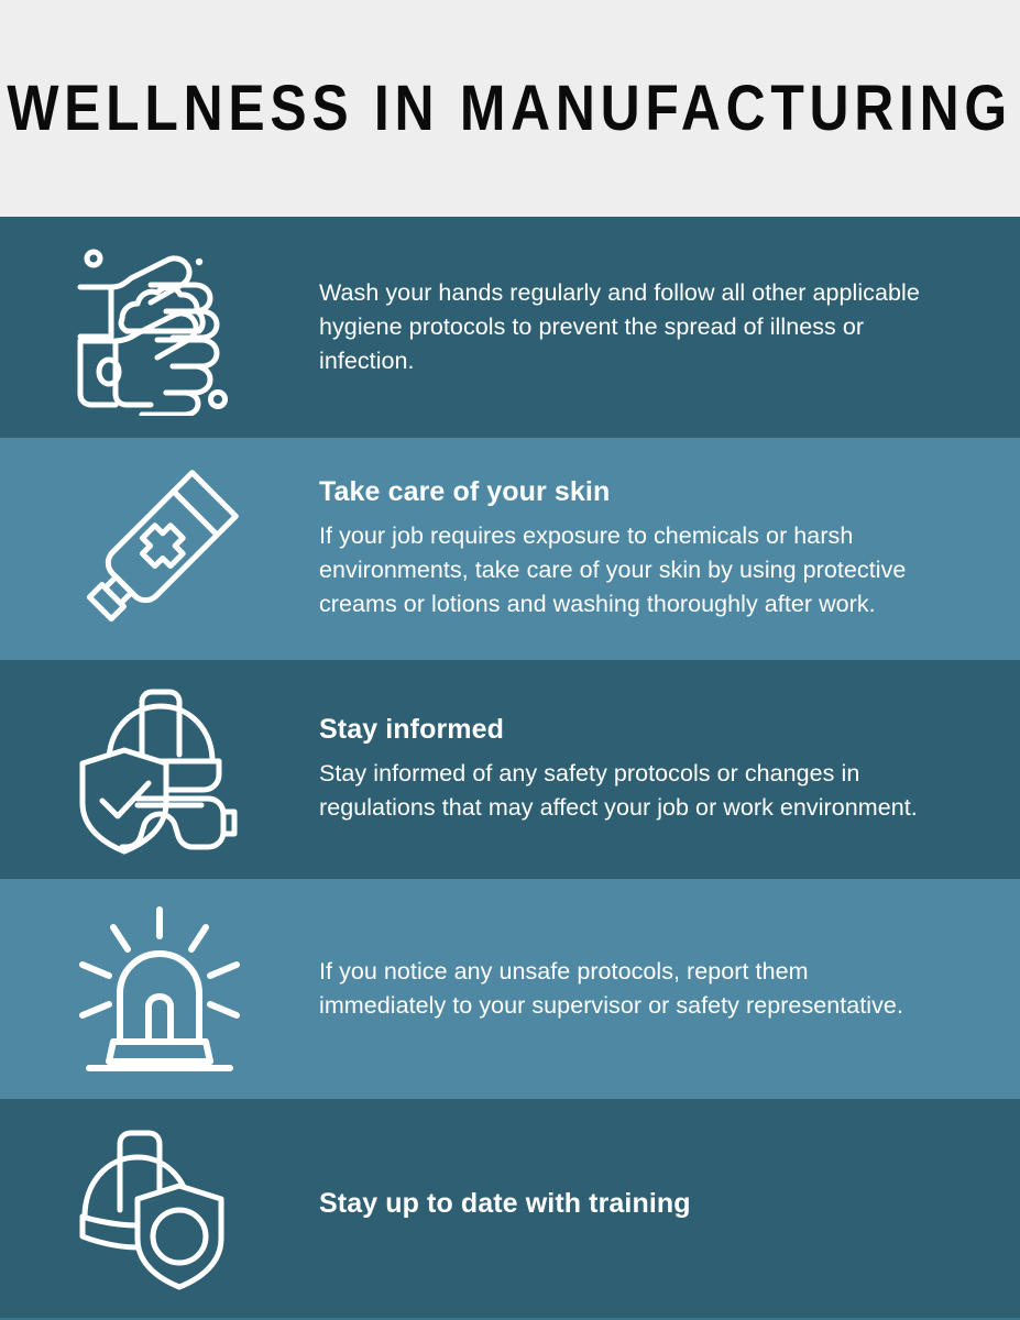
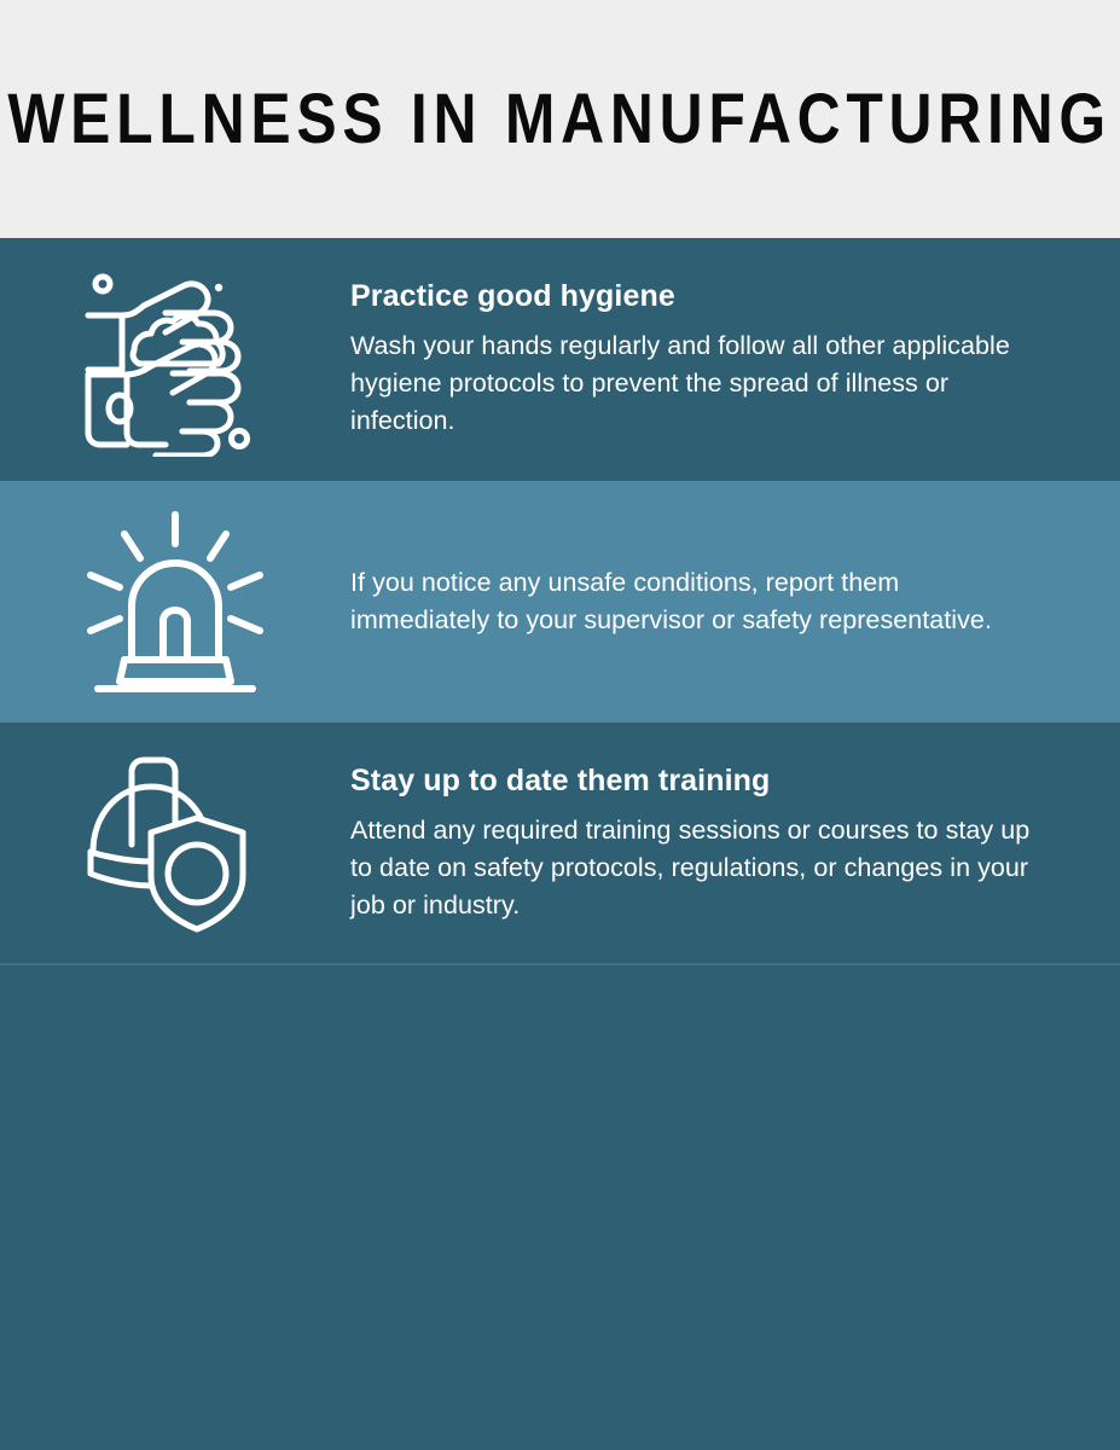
  WELLNESS IN MANUFACTURING
+ Practice good hygiene
  Wash your hands regularly and follow all other applicable hygiene protocols to prevent the spread of illness or infection.
- Take care of your skin
- If your job requires exposure to chemicals or harsh environments, take care of your skin by using protective creams or lotions and washing thoroughly after work.
- Stay informed
- Stay informed of any safety protocols or changes in regulations that may affect your job or work environment.
- If you notice any unsafe protocols, report them immediately to your supervisor or safety representative.
+ If you notice any unsafe conditions, report them immediately to your supervisor or safety representative.
- Stay up to date with training
+ Stay up to date them training
+ Attend any required training sessions or courses to stay up to date on safety protocols, regulations, or changes in your job or industry.
